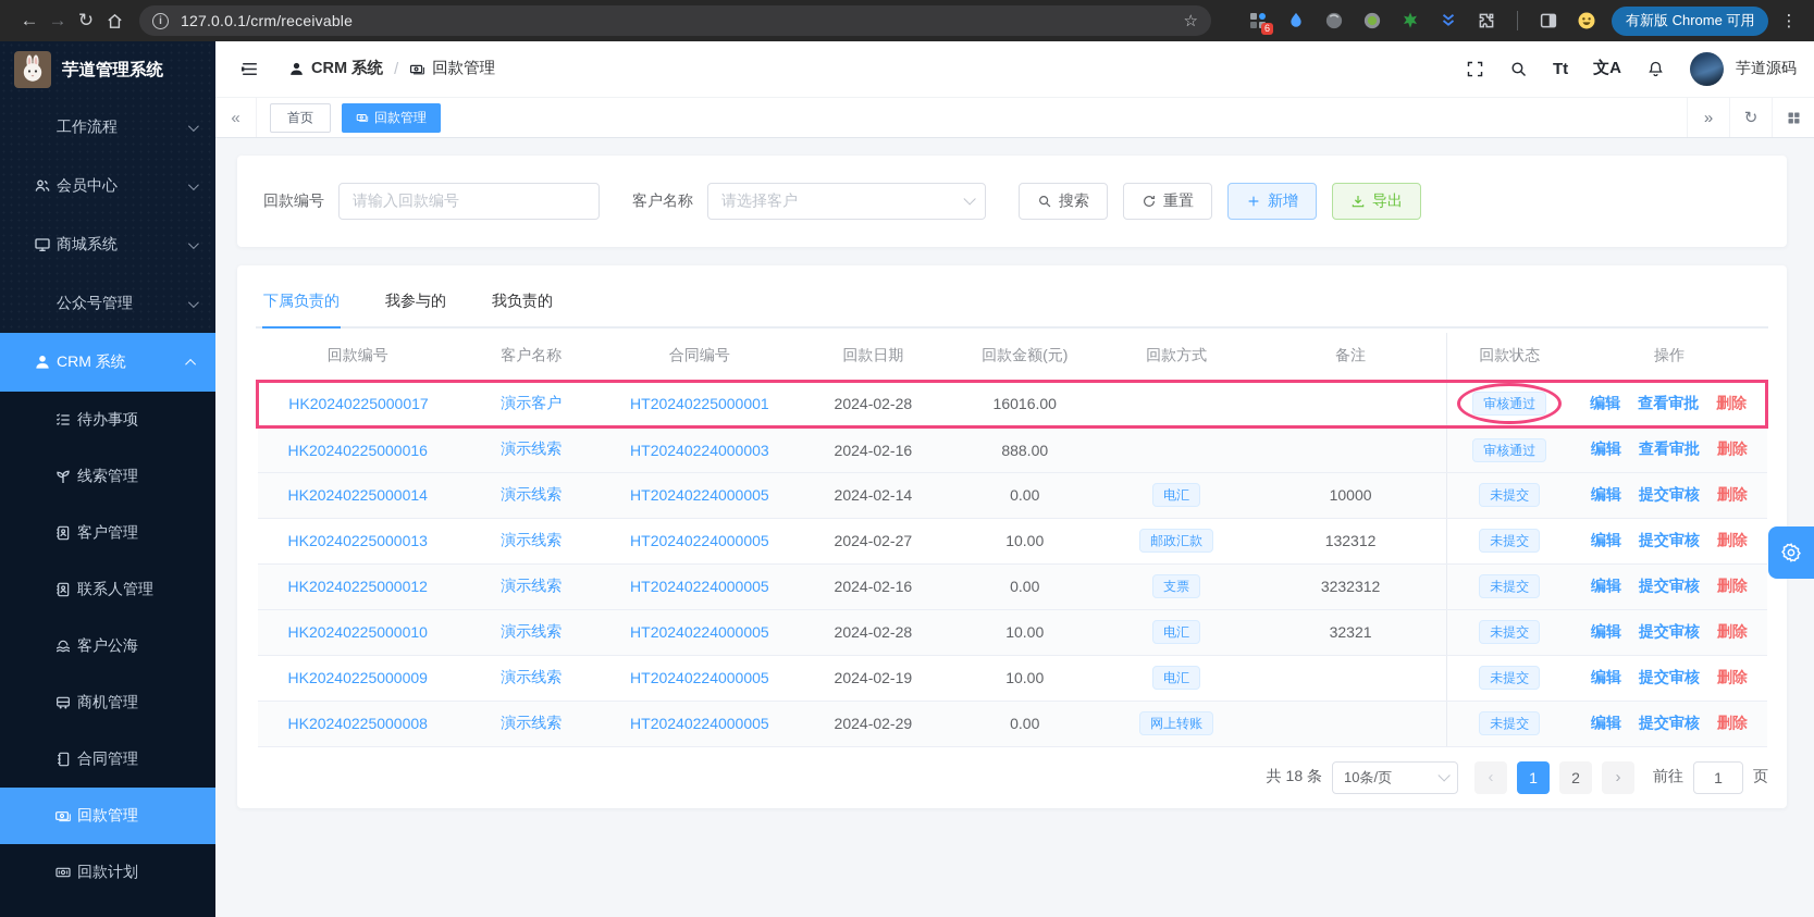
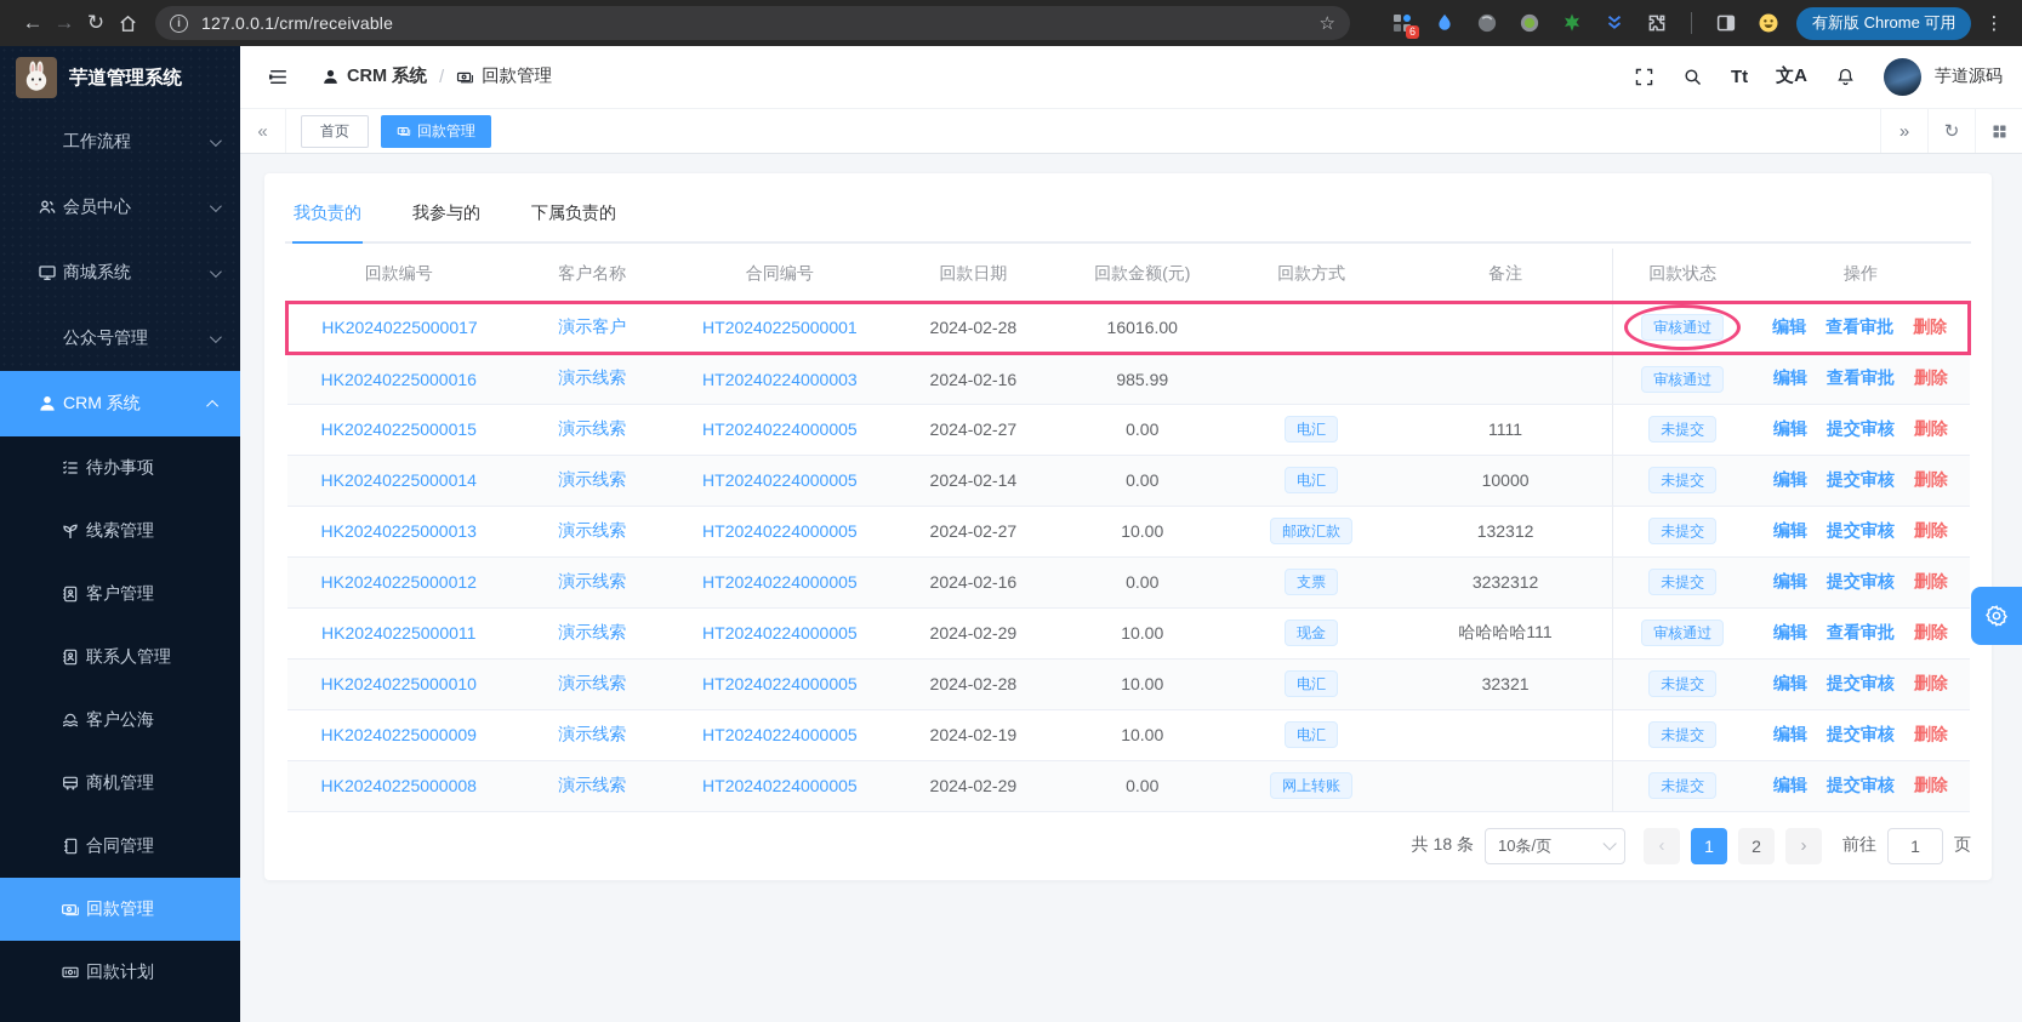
  ←
  →
  ↻
  i
  127.0.0.1/crm/receivable
  ☆
  6
  有新版 Chrome 可用
  ⋮
  芋道管理系统
  工作流程
  会员中心
  商城系统
  公众号管理
  CRM 系统
  待办事项
  线索管理
  客户管理
  联系人管理
  客户公海
  商机管理
  合同管理
  回款管理
  回款计划
  CRM 系统
  /
  回款管理
  Tt
  文A
  芋道源码
  «
  首页
  回款管理
  »
  ↻
- 回款编号
- 请输入回款编号
- 客户名称
- 请选择客户
- 搜索
- 重置
- 新增
- 导出
- 下属负责的
+ 我负责的
  我参与的
- 我负责的
+ 下属负责的
  回款编号	客户名称	合同编号	回款日期	回款金额(元)	回款方式	备注	回款状态	操作
  HK20240225000017	演示客户	HT20240225000001	2024-02-28	16016.00			审核通过	编辑 查看审批 删除
- HK20240225000016	演示线索	HT20240224000003	2024-02-16	888.00			审核通过	编辑 查看审批 删除
+ HK20240225000016	演示线索	HT20240224000003	2024-02-16	985.99			审核通过	编辑 查看审批 删除
+ HK20240225000015	演示线索	HT20240224000005	2024-02-27	0.00	电汇	1111	未提交	编辑 提交审核 删除
  HK20240225000014	演示线索	HT20240224000005	2024-02-14	0.00	电汇	10000	未提交	编辑 提交审核 删除
  HK20240225000013	演示线索	HT20240224000005	2024-02-27	10.00	邮政汇款	132312	未提交	编辑 提交审核 删除
  HK20240225000012	演示线索	HT20240224000005	2024-02-16	0.00	支票	3232312	未提交	编辑 提交审核 删除
+ HK20240225000011	演示线索	HT20240224000005	2024-02-29	10.00	现金	哈哈哈哈111	审核通过	编辑 查看审批 删除
  HK20240225000010	演示线索	HT20240224000005	2024-02-28	10.00	电汇	32321	未提交	编辑 提交审核 删除
  HK20240225000009	演示线索	HT20240224000005	2024-02-19	10.00	电汇		未提交	编辑 提交审核 删除
  HK20240225000008	演示线索	HT20240224000005	2024-02-29	0.00	网上转账		未提交	编辑 提交审核 删除
  共 18 条
  10条/页
  ‹
  1
  2
  ›
  前往
  1
  页
